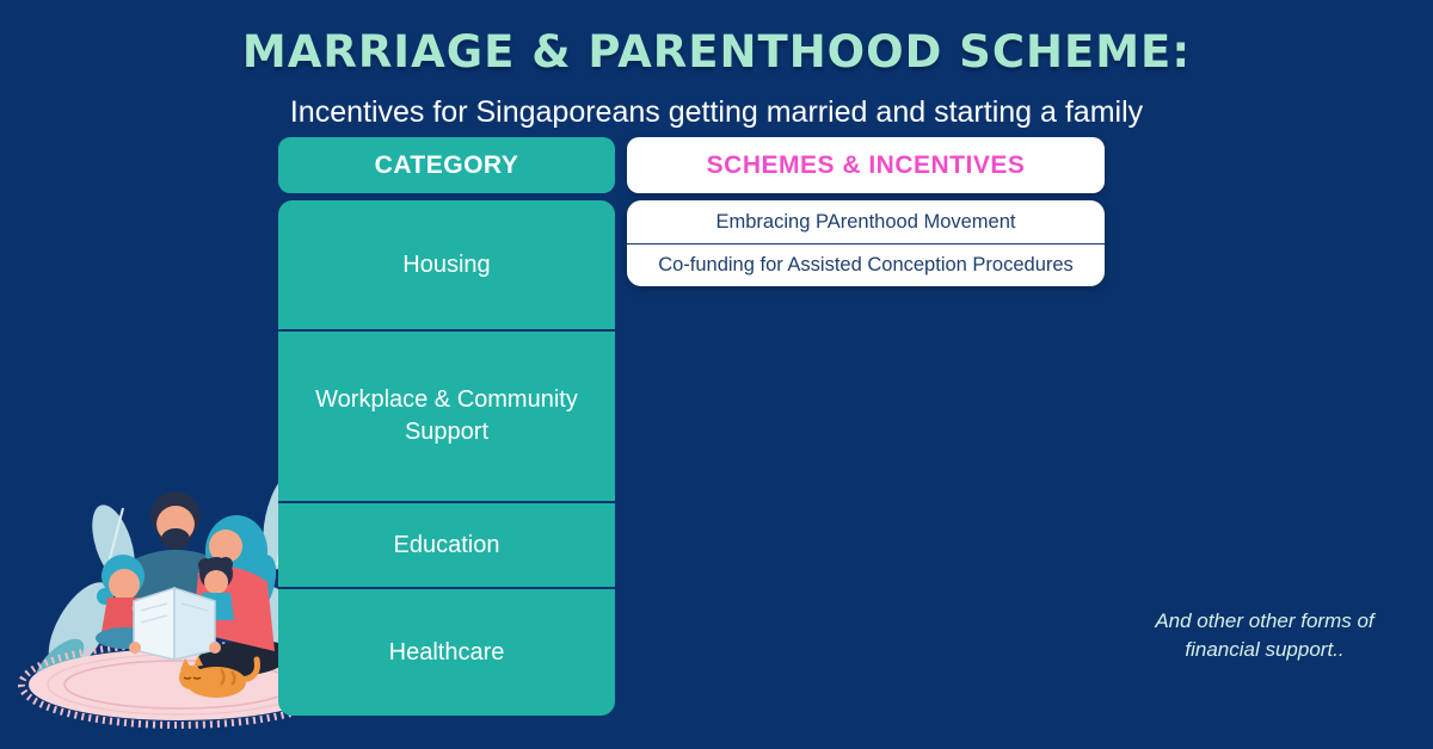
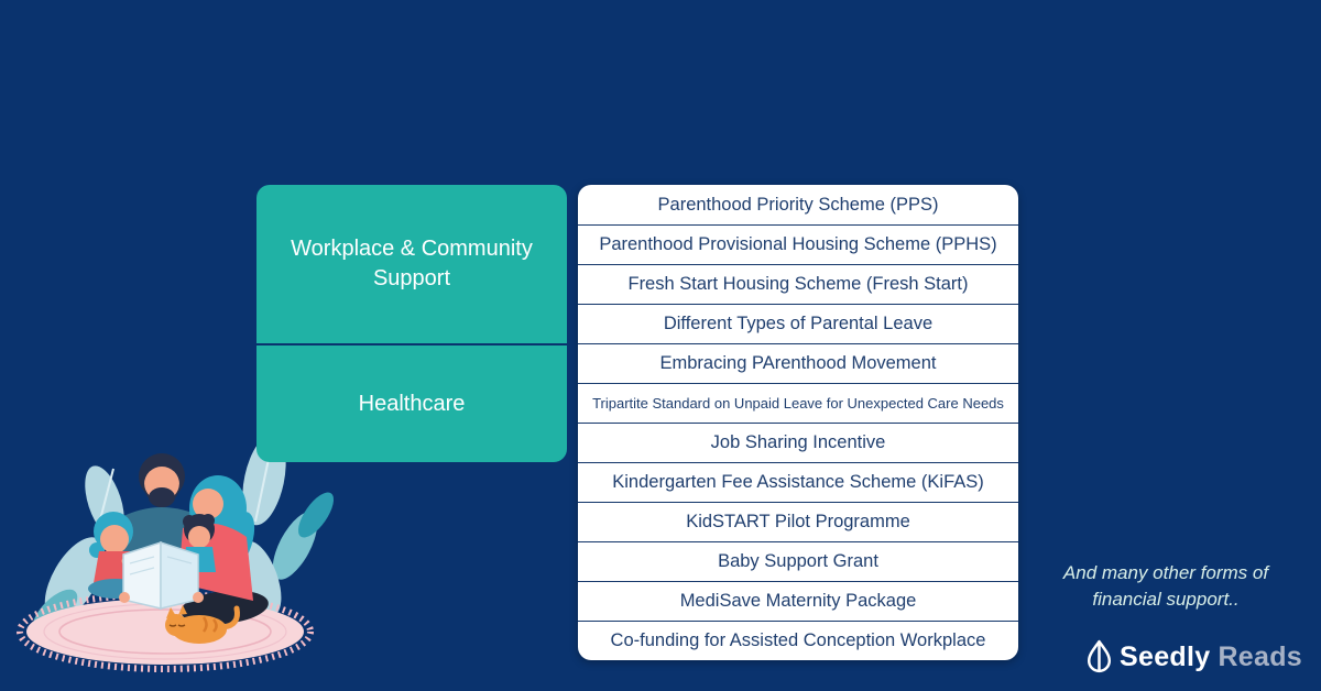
- MARRIAGE & PARENTHOOD SCHEME:
- Incentives for Singaporeans getting married and starting a family
- CATEGORY
- SCHEMES & INCENTIVES
- Housing
  Workplace & Community Support
- Education
  Healthcare
+ Parenthood Priority Scheme (PPS)
+ Parenthood Provisional Housing Scheme (PPHS)
+ Fresh Start Housing Scheme (Fresh Start)
+ Different Types of Parental Leave
  Embracing PArenthood Movement
+ Tripartite Standard on Unpaid Leave for Unexpected Care Needs
+ Job Sharing Incentive
+ Kindergarten Fee Assistance Scheme (KiFAS)
+ KidSTART Pilot Programme
+ Baby Support Grant
+ MediSave Maternity Package
- Co-funding for Assisted Conception Procedures
+ Co-funding for Assisted Conception Workplace
- And other other forms of financial support..
+ And many other forms of financial support..
+ Seedly
+ Reads
